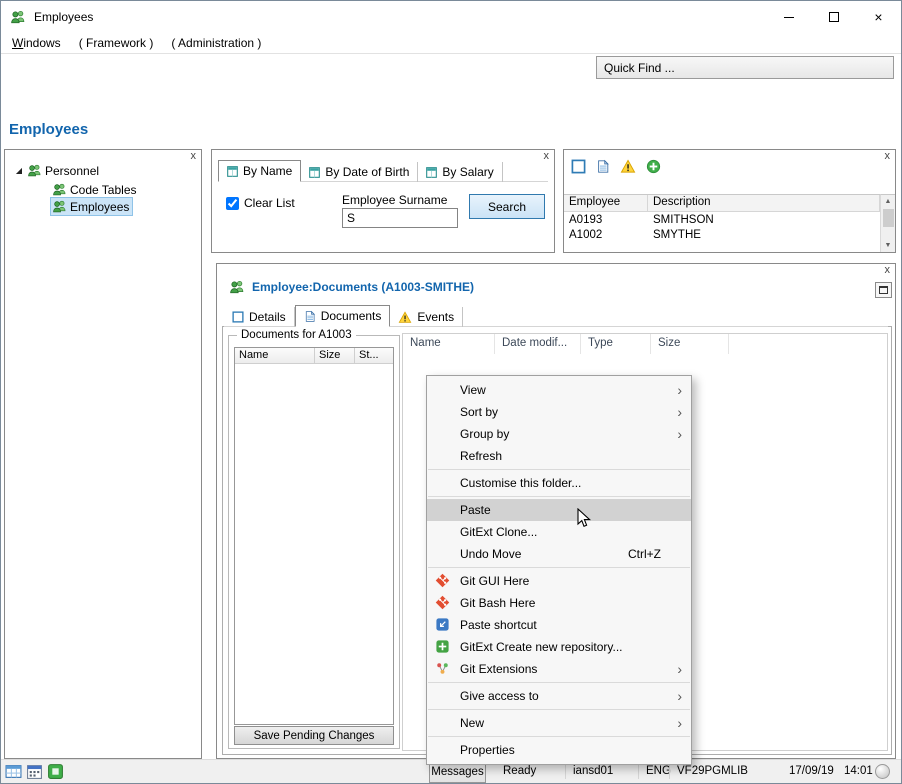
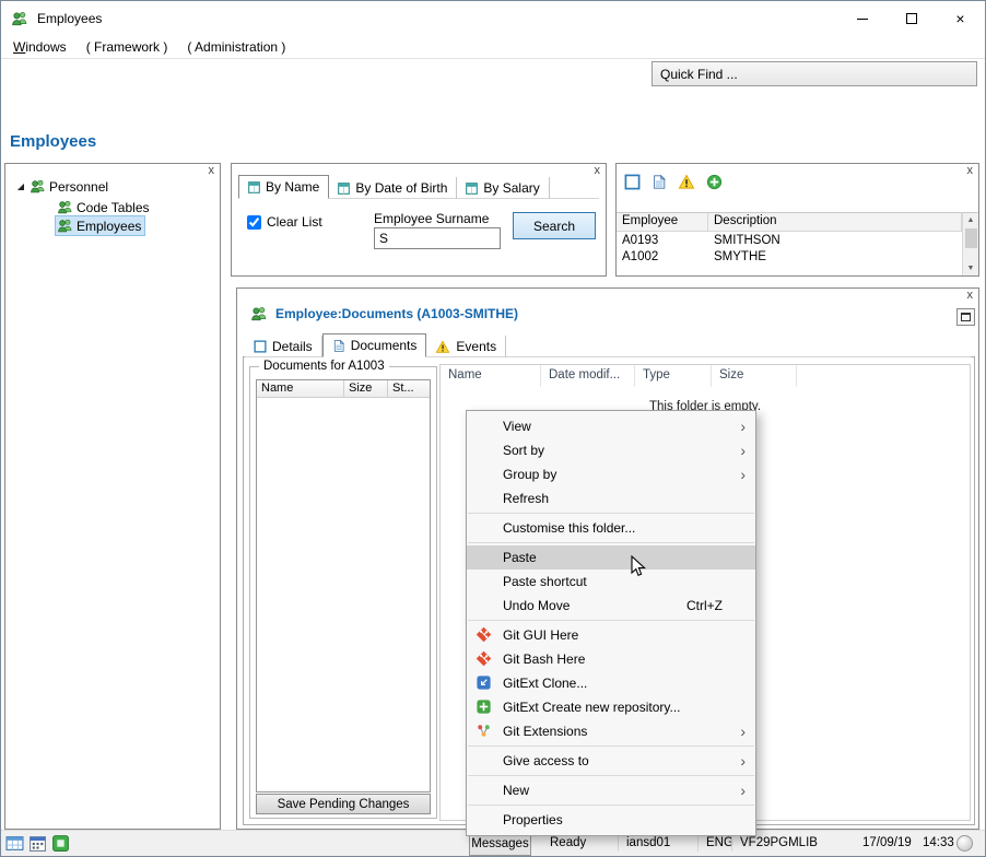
  Employees
  ×
  Windows
  ( Framework )
  ( Administration )
  Quick Find ...
  Employees
  x
  ◢
  Personnel
  Code Tables
  Employees
  x
  By Name
  By Date of Birth
  By Salary
  Clear List
  Employee Surname
  S
  Search
  x
  Employee
  Description
  A0193
  SMITHSON
  A1002
  SMYTHE
  x
  Employee:Documents (A1003-SMITHE)
  Details
  Documents
  Events
  Documents for A1003
  Name
  Size
  St...
  Save Pending Changes
  Name
  Date modif...
  Type
  Size
+ This folder is empty.
  Messages
  Ready
  iansd01
  ENG
  VF29PGMLIB
  17/09/19
- 14:01
+ 14:33
  View
  ›
  Sort by
  ›
  Group by
  ›
  Refresh
  Customise this folder...
  Paste
- GitExt Clone...
+ Paste shortcut
  Undo Move
  Ctrl+Z
  Git GUI Here
  Git Bash Here
- Paste shortcut
+ GitExt Clone...
  GitExt Create new repository...
  Git Extensions
  ›
  Give access to
  ›
  New
  ›
  Properties
